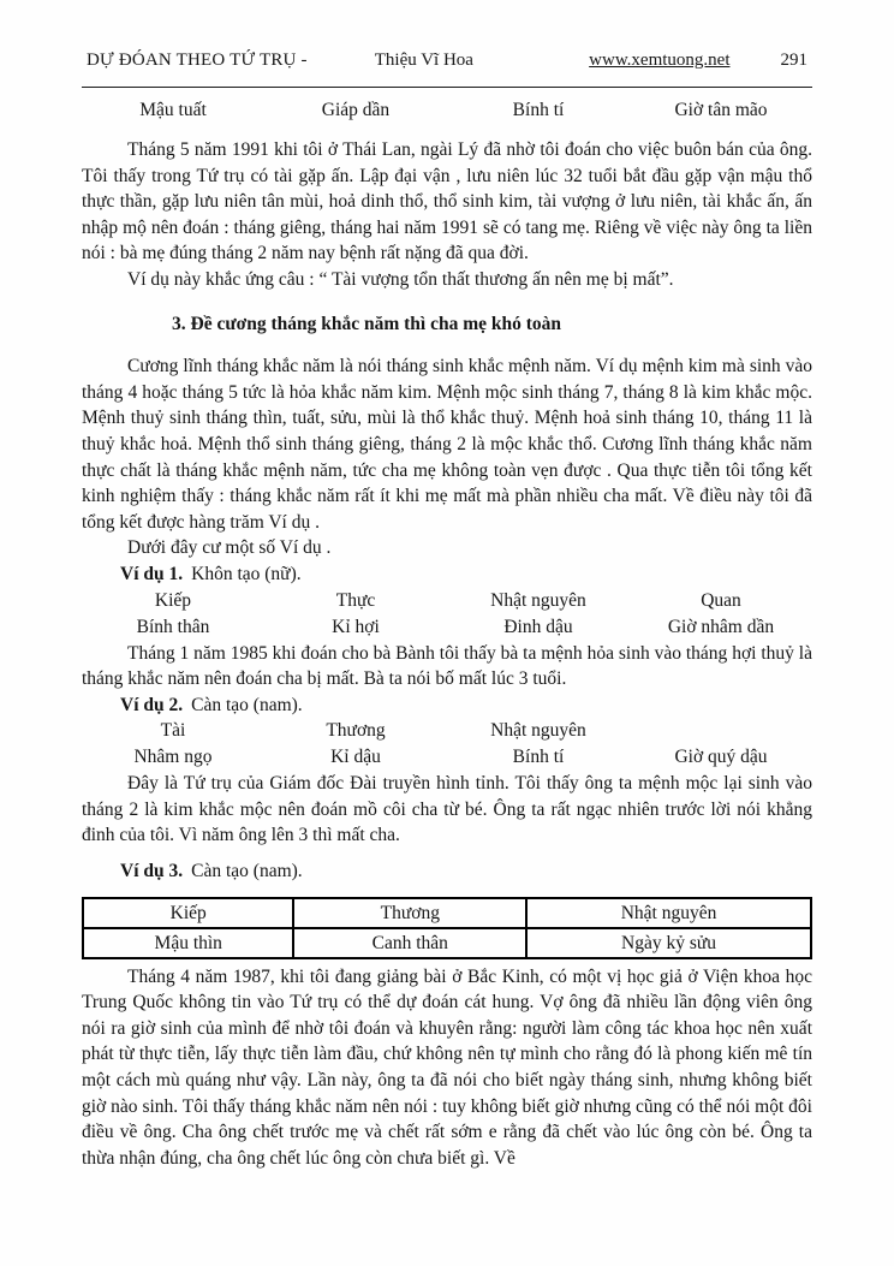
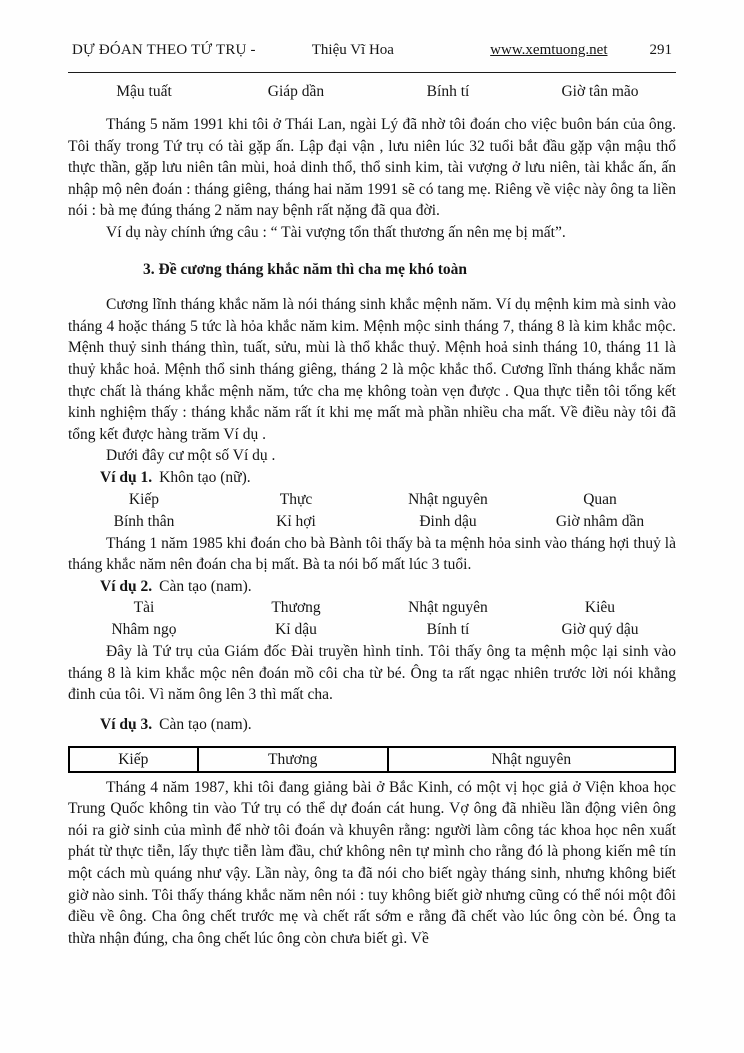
  DỰ ĐÓAN THEO TỨ TRỤ -
  Thiệu Vĩ Hoa
  www.xemtuong.net
  291
  Mậu tuất
  Giáp dần
  Bính tí
  Giờ tân mão
  Tháng 5 năm 1991 khi tôi ở Thái Lan, ngài Lý đã nhờ tôi đoán cho việc buôn bán của ông. Tôi thấy trong Tứ trụ có tài gặp ấn. Lập đại vận , lưu niên lúc 32 tuổi bắt đầu gặp vận mậu thổ thực thần, gặp lưu niên tân mùi, hoả dinh thổ, thổ sinh kim, tài vượng ở lưu niên, tài khắc ấn, ấn nhập mộ nên đoán : tháng giêng, tháng hai năm 1991 sẽ có tang mẹ. Riêng về việc này ông ta liền nói : bà mẹ đúng tháng 2 năm nay bệnh rất nặng đã qua đời.
- Ví dụ này khắc ứng câu : “ Tài vượng tổn thất thương ấn nên mẹ bị mất”.
+ Ví dụ này chính ứng câu : “ Tài vượng tổn thất thương ấn nên mẹ bị mất”.
  3. Đề cương tháng khắc năm thì cha mẹ khó toàn
  Cương lĩnh tháng khắc năm là nói tháng sinh khắc mệnh năm. Ví dụ mệnh kim mà sinh vào tháng 4 hoặc tháng 5 tức là hỏa khắc năm kim. Mệnh mộc sinh tháng 7, tháng 8 là kim khắc mộc. Mệnh thuỷ sinh tháng thìn, tuất, sửu, mùi là thổ khắc thuỷ. Mệnh hoả sinh tháng 10, tháng 11 là thuỷ khắc hoả. Mệnh thổ sinh tháng giêng, tháng 2 là mộc khắc thổ. Cương lĩnh tháng khắc năm thực chất là tháng khắc mệnh năm, tức cha mẹ không toàn vẹn được . Qua thực tiễn tôi tổng kết kinh nghiệm thấy : tháng khắc năm rất ít khi mẹ mất mà phần nhiều cha mất. Về điều này tôi đã tổng kết được hàng trăm Ví dụ .
  Dưới đây cư một số Ví dụ .
  Ví dụ 1. Khôn tạo (nữ).
  Kiếp
  Thực
  Nhật nguyên
  Quan
  Bính thân
  Kỉ hợi
  Đinh dậu
  Giờ nhâm dần
  Tháng 1 năm 1985 khi đoán cho bà Bành tôi thấy bà ta mệnh hỏa sinh vào tháng hợi thuỷ là tháng khắc năm nên đoán cha bị mất. Bà ta nói bố mất lúc 3 tuổi.
  Ví dụ 2. Càn tạo (nam).
  Tài
  Thương
  Nhật nguyên
+ Kiêu
  Nhâm ngọ
  Kỉ dậu
  Bính tí
  Giờ quý dậu
- Đây là Tứ trụ của Giám đốc Đài truyền hình tỉnh. Tôi thấy ông ta mệnh mộc lại sinh vào tháng 2 là kim khắc mộc nên đoán mồ côi cha từ bé. Ông ta rất ngạc nhiên trước lời nói khẳng đinh của tôi. Vì năm ông lên 3 thì mất cha.
+ Đây là Tứ trụ của Giám đốc Đài truyền hình tỉnh. Tôi thấy ông ta mệnh mộc lại sinh vào tháng 8 là kim khắc mộc nên đoán mồ côi cha từ bé. Ông ta rất ngạc nhiên trước lời nói khẳng đinh của tôi. Vì năm ông lên 3 thì mất cha.
  Ví dụ 3. Càn tạo (nam).
  Kiếp	Thương	Nhật nguyên
- Mậu thìn	Canh thân	Ngày kỷ sửu
  Tháng 4 năm 1987, khi tôi đang giảng bài ở Bắc Kinh, có một vị học giả ở Viện khoa học Trung Quốc không tin vào Tứ trụ có thể dự đoán cát hung. Vợ ông đã nhiều lần động viên ông nói ra giờ sinh của mình để nhờ tôi đoán và khuyên rằng: người làm công tác khoa học nên xuất phát từ thực tiễn, lấy thực tiễn làm đầu, chứ không nên tự mình cho rằng đó là phong kiến mê tín một cách mù quáng như vậy. Lần này, ông ta đã nói cho biết ngày tháng sinh, nhưng không biết giờ nào sinh. Tôi thấy tháng khắc năm nên nói : tuy không biết giờ nhưng cũng có thể nói một đôi điều về ông. Cha ông chết trước mẹ và chết rất sớm e rằng đã chết vào lúc ông còn bé. Ông ta thừa nhận đúng, cha ông chết lúc ông còn chưa biết gì. Về
